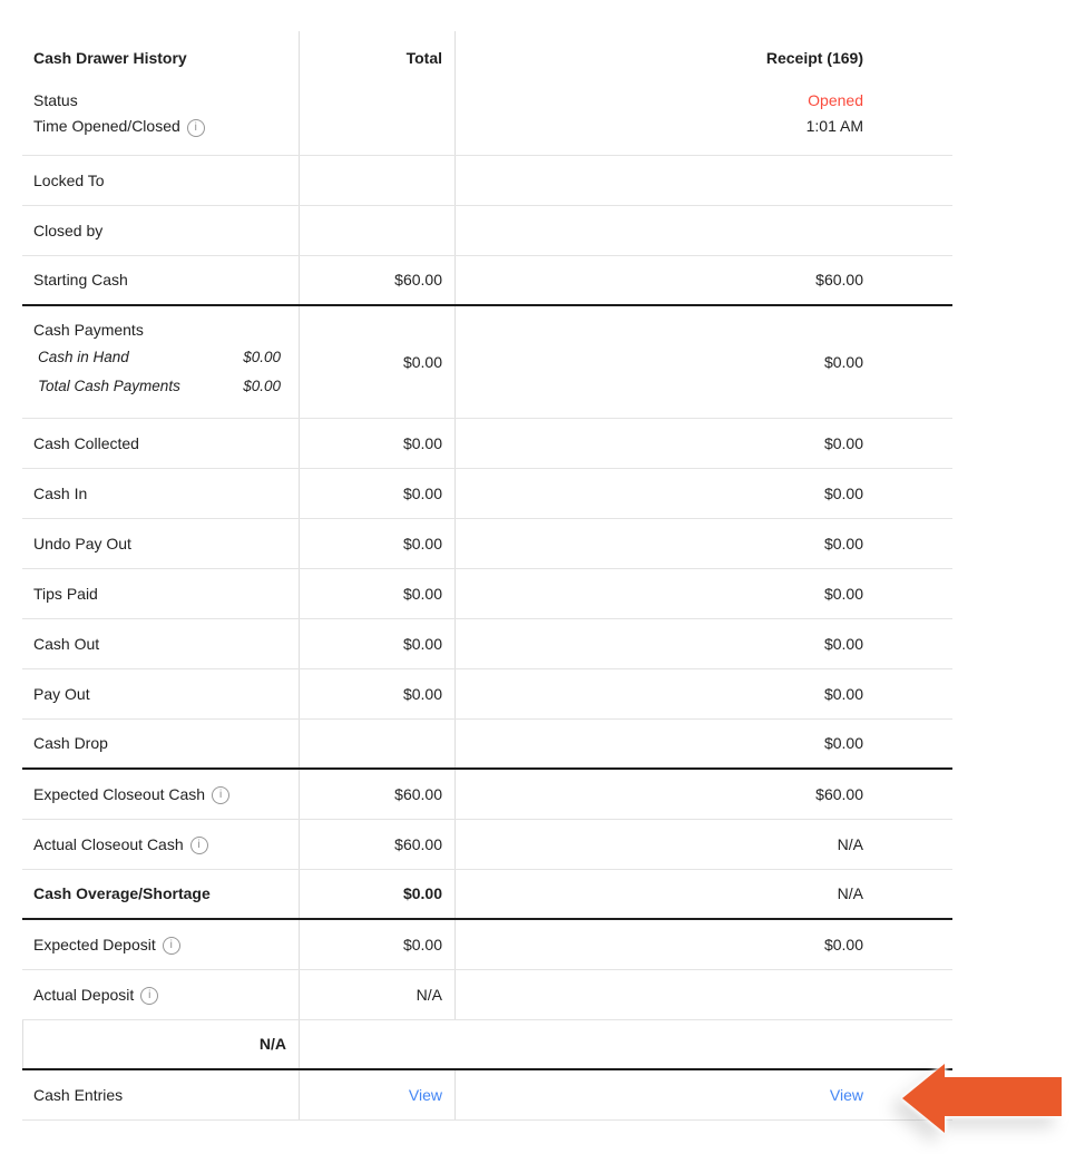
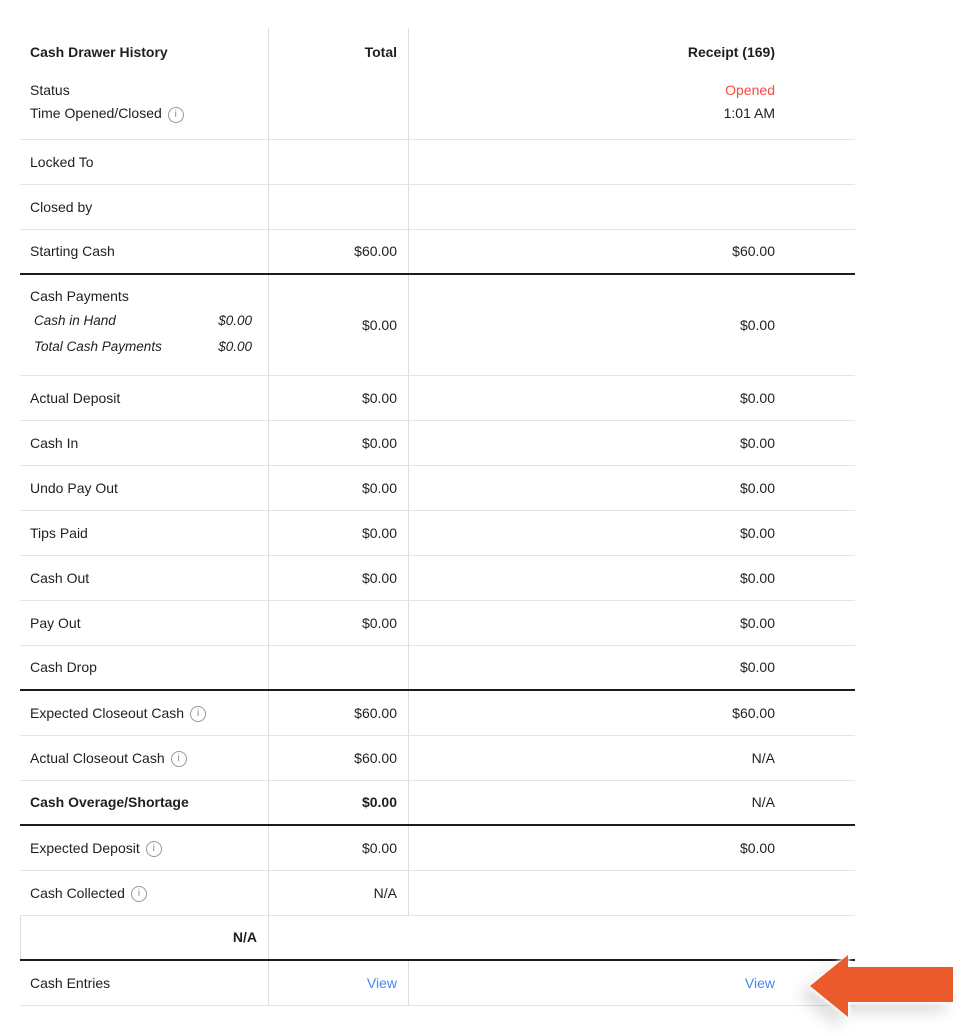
  Cash Drawer History
  Total
  Receipt (169)
  Status
  Time Opened/Closed
  i
  Opened
  1:01 AM
  Locked To
  Closed by
  Starting Cash
  $60.00
  $60.00
  Cash Payments
  Cash in Hand
  $0.00
  Total Cash Payments
  $0.00
  $0.00
  $0.00
- Cash Collected
+ Actual Deposit
  $0.00
  $0.00
  Cash In
  $0.00
  $0.00
  Undo Pay Out
  $0.00
  $0.00
  Tips Paid
  $0.00
  $0.00
  Cash Out
  $0.00
  $0.00
  Pay Out
  $0.00
  $0.00
  Cash Drop
  $0.00
  Expected Closeout Cash
  i
  $60.00
  $60.00
  Actual Closeout Cash
  i
  $60.00
  N/A
  Cash Overage/Shortage
  $0.00
  N/A
  Expected Deposit
  i
  $0.00
  $0.00
- Actual Deposit
+ Cash Collected
  i
  N/A
  N/A
  Cash Entries
  View
  View
